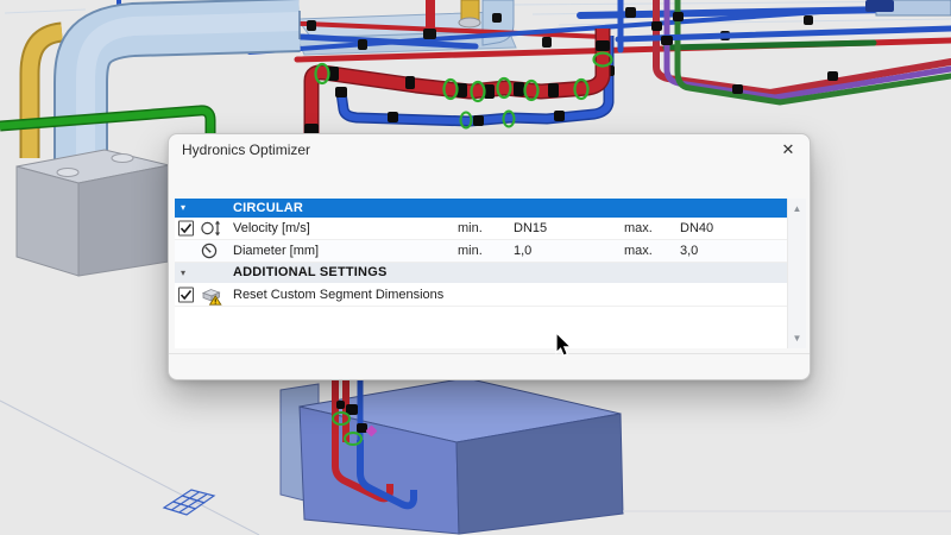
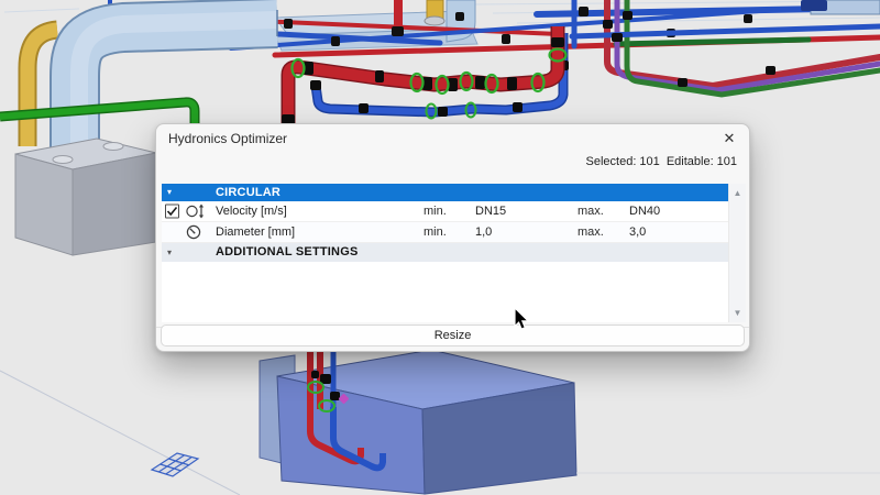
  Hydronics Optimizer
  ✕
+ Selected: 101 Editable: 101
  ▾
  CIRCULAR
  Velocity [m/s]
  min.
  DN15
  max.
  DN40
  Diameter [mm]
  min.
  1,0
  max.
  3,0
  ▾
  ADDITIONAL SETTINGS
- Reset Custom Segment Dimensions
  ▲
  ▼
+ Resize
